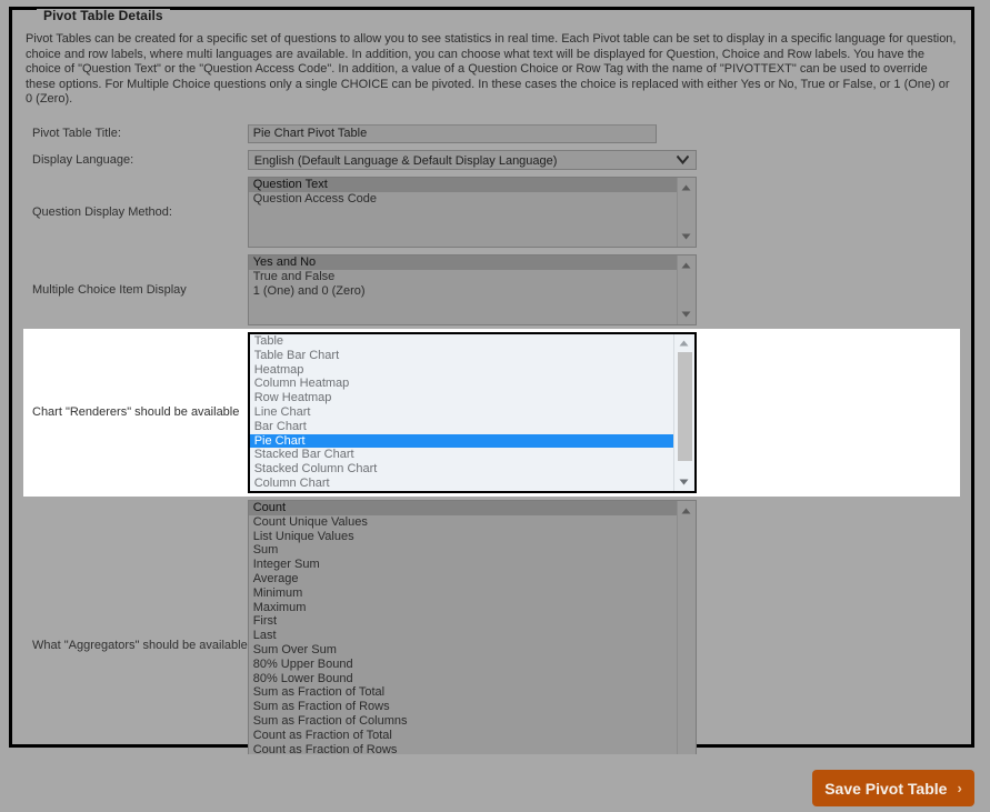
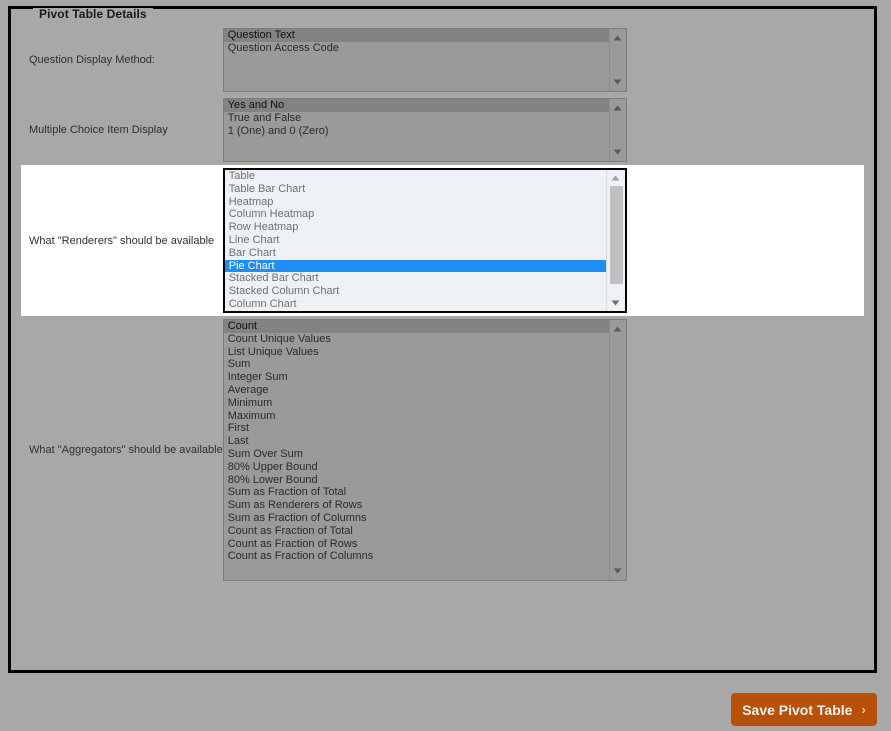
  Pivot Table Details
- Pivot Tables can be created for a specific set of questions to allow you to see statistics in real time. Each Pivot table can be set to display in a specific language for question, choice and row labels, where multi languages are available. In addition, you can choose what text will be displayed for Question, Choice and Row labels. You have the choice of "Question Text" or the "Question Access Code". In addition, a value of a Question Choice or Row Tag with the name of "PIVOTTEXT" can be used to override these options. For Multiple Choice questions only a single CHOICE can be pivoted. In these cases the choice is replaced with either Yes or No, True or False, or 1 (One) or 0 (Zero).
- Pivot Table Title:	Pie Chart Pivot Table
- Display Language:	English (Default Language & Default Display Language)
  Question Display Method:	Question TextQuestion Access Code
  Multiple Choice Item Display	Yes and NoTrue and False1 (One) and 0 (Zero)
- Chart "Renderers" should be available	TableTable Bar ChartHeatmapColumn HeatmapRow HeatmapLine ChartBar ChartPie ChartStacked Bar ChartStacked Column ChartColumn Chart
+ What "Renderers" should be available	TableTable Bar ChartHeatmapColumn HeatmapRow HeatmapLine ChartBar ChartPie ChartStacked Bar ChartStacked Column ChartColumn Chart
- What "Aggregators" should be available	CountCount Unique ValuesList Unique ValuesSumInteger SumAverageMinimumMaximumFirstLastSum Over Sum80% Upper Bound80% Lower BoundSum as Fraction of TotalSum as Fraction of RowsSum as Fraction of ColumnsCount as Fraction of TotalCount as Fraction of Rows
+ What "Aggregators" should be available	CountCount Unique ValuesList Unique ValuesSumInteger SumAverageMinimumMaximumFirstLastSum Over Sum80% Upper Bound80% Lower BoundSum as Fraction of TotalSum as Renderers of RowsSum as Fraction of ColumnsCount as Fraction of TotalCount as Fraction of RowsCount as Fraction of Columns
  Save Pivot Table
  ›
